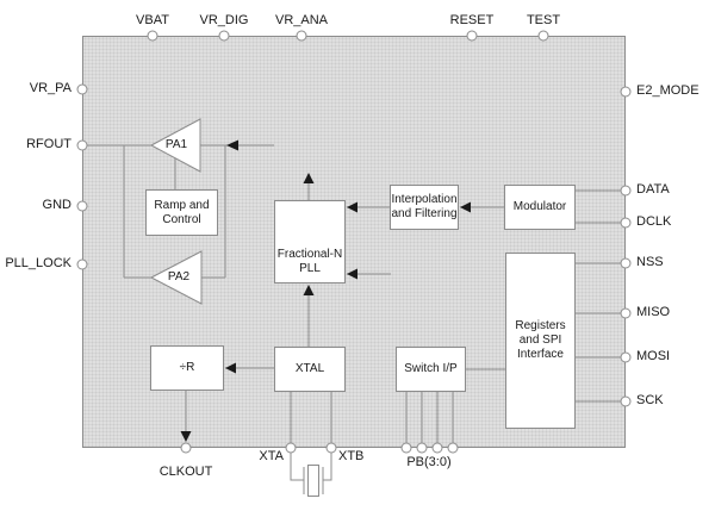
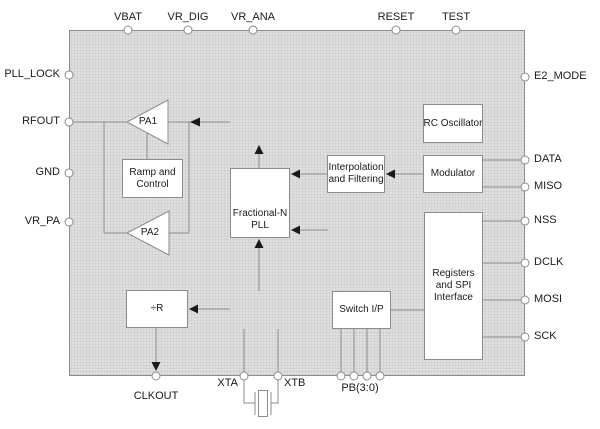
  Ramp and Control
  Fractional-N PLL
  Interpolation and Filtering
+ RC Oscillator
  Modulator
  Registers and SPI Interface
  Switch I/P
- XTAL
  ÷R
  PA1
  PA2
  VBAT
  VR_DIG
  VR_ANA
  RESET
  TEST
- VR_PA
+ PLL_LOCK
  RFOUT
  GND
- PLL_LOCK
+ VR_PA
  E2_MODE
  DATA
- DCLK
+ MISO
  NSS
- MISO
+ DCLK
  MOSI
  SCK
  CLKOUT
  XTA
  XTB
  PB(3:0)
